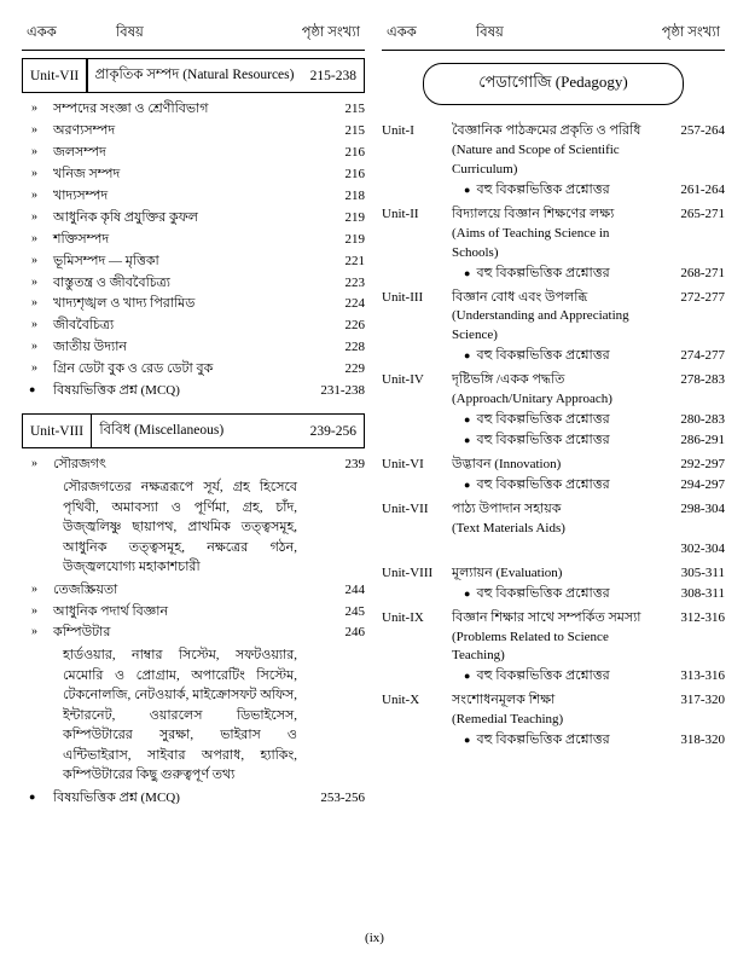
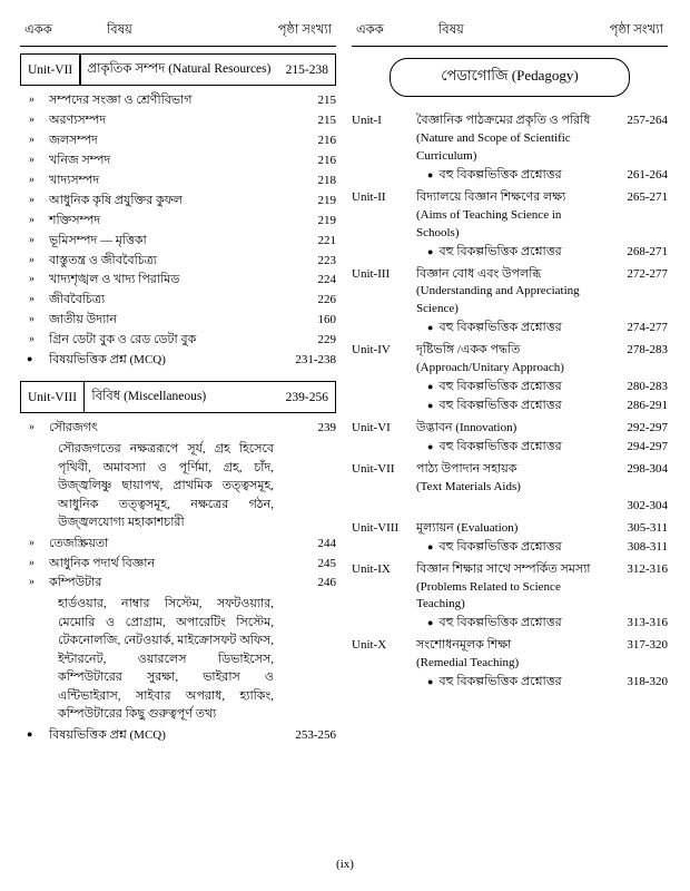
  একক
  বিষয়
  পৃষ্ঠা সংখ্যা
  Unit-VII
  প্রাকৃতিক সম্পদ (Natural Resources)
  215-238
  »
  সম্পদের সংজ্ঞা ও শ্রেণীবিভাগ
  215
  »
  অরণ্যসম্পদ
  215
  »
  জলসম্পদ
  216
  »
  খনিজ সম্পদ
  216
  »
  খাদ্যসম্পদ
  218
  »
  আধুনিক কৃষি প্রযুক্তির কুফল
  219
  »
  শক্তিসম্পদ
  219
  »
  ভূমিসম্পদ — মৃত্তিকা
  221
  »
  বাস্তুতন্ত্র ও জীববৈচিত্র্য
  223
  »
  খাদ্যশৃঙ্খল ও খাদ্য পিরামিড
  224
  »
  জীববৈচিত্র্য
  226
  »
  জাতীয় উদ্যান
- 228
+ 160
  »
  গ্রিন ডেটা বুক ও রেড ডেটা বুক
  229
  ●
  বিষয়ভিত্তিক প্রশ্ন (MCQ)
  231-238
  Unit-VIII
  বিবিধ (Miscellaneous)
  239-256
  »
  সৌরজগৎ
  239
  সৌরজগতের নক্ষত্ররূপে সূর্য, গ্রহ হিসেবে পৃথিবী, অমাবস্যা ও পূর্ণিমা, গ্রহ, চাঁদ, উজ্জ্বলিষ্ণু ছায়াপথ, প্রাথমিক তত্ত্বসমূহ, আধুনিক তত্ত্বসমূহ, নক্ষত্রের গঠন, উজ্জ্বলযোগ্য মহাকাশচারী
  »
  তেজস্ক্রিয়তা
  244
  »
  আধুনিক পদার্থ বিজ্ঞান
  245
  »
  কম্পিউটার
  246
  হার্ডওয়ার, নাম্বার সিস্টেম, সফটওয়্যার, মেমোরি ও প্রোগ্রাম, অপারেটিং সিস্টেম, টেকনোলজি, নেটওয়ার্ক, মাইক্রোসফট অফিস, ইন্টারনেট, ওয়ারলেস ডিভাইসেস, কম্পিউটারের সুরক্ষা, ভাইরাস ও এন্টিভাইরাস, সাইবার অপরাধ, হ্যাকিং, কম্পিউটারের কিছু গুরুত্বপূর্ণ তথ্য
  ●
  বিষয়ভিত্তিক প্রশ্ন (MCQ)
  253-256
  একক
  বিষয়
  পৃষ্ঠা সংখ্যা
  পেডাগোজি (Pedagogy)
  Unit-I
  বৈজ্ঞানিক পাঠক্রমের প্রকৃতি ও পরিধি
  (Nature and Scope of Scientific Curriculum)
  257-264
  ● বহু বিকল্পভিত্তিক প্রশ্নোত্তর
  261-264
  Unit-II
  বিদ্যালয়ে বিজ্ঞান শিক্ষণের লক্ষ্য
  (Aims of Teaching Science in Schools)
  265-271
  ● বহু বিকল্পভিত্তিক প্রশ্নোত্তর
  268-271
  Unit-III
  বিজ্ঞান বোধ এবং উপলব্ধি
  (Understanding and Appreciating Science)
  272-277
  ● বহু বিকল্পভিত্তিক প্রশ্নোত্তর
  274-277
  Unit-IV
  দৃষ্টিভঙ্গি /একক পদ্ধতি
  (Approach/Unitary Approach)
  278-283
  ● বহু বিকল্পভিত্তিক প্রশ্নোত্তর
  280-283
  ● বহু বিকল্পভিত্তিক প্রশ্নোত্তর
  286-291
  Unit-VI
  উদ্ভাবন (Innovation)
  292-297
  ● বহু বিকল্পভিত্তিক প্রশ্নোত্তর
  294-297
  Unit-VII
  পাঠ্য উপাদান সহায়ক
  (Text Materials Aids)
  298-304
  302-304
  Unit-VIII
  মূল্যায়ন (Evaluation)
  305-311
  ● বহু বিকল্পভিত্তিক প্রশ্নোত্তর
  308-311
  Unit-IX
  বিজ্ঞান শিক্ষার সাথে সম্পর্কিত সমস্যা
  (Problems Related to Science Teaching)
  312-316
  ● বহু বিকল্পভিত্তিক প্রশ্নোত্তর
  313-316
  Unit-X
  সংশোধনমূলক শিক্ষা
  (Remedial Teaching)
  317-320
  ● বহু বিকল্পভিত্তিক প্রশ্নোত্তর
  318-320
  (ix)
